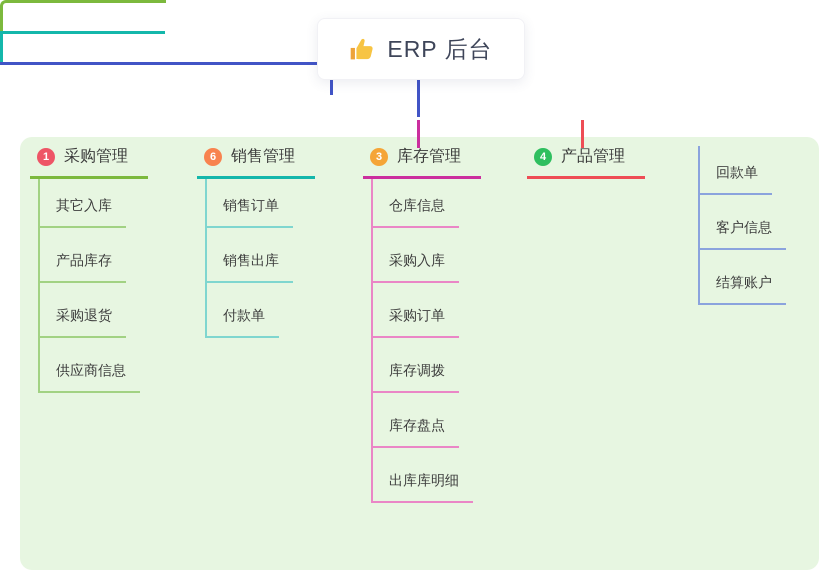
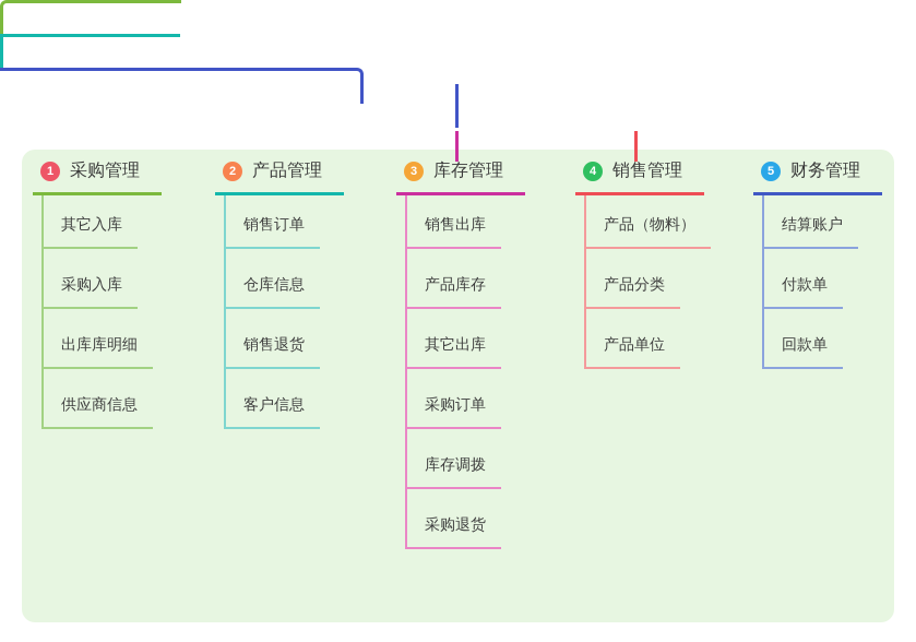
- ERP 后台
  1
  采购管理
  其它入库
- 产品库存
+ 采购入库
- 采购退货
+ 出库库明细
  供应商信息
- 6
+ 2
- 销售管理
+ 产品管理
  销售订单
- 销售出库
+ 仓库信息
+ 销售退货
- 付款单
+ 客户信息
  3
  库存管理
- 仓库信息
+ 销售出库
- 采购入库
+ 产品库存
+ 其它出库
  采购订单
  库存调拨
- 库存盘点
- 出库库明细
+ 采购退货
  4
- 产品管理
+ 销售管理
+ 产品（物料）
+ 产品分类
+ 产品单位
+ 5
+ 财务管理
- 回款单
+ 结算账户
- 客户信息
+ 付款单
- 结算账户
+ 回款单
